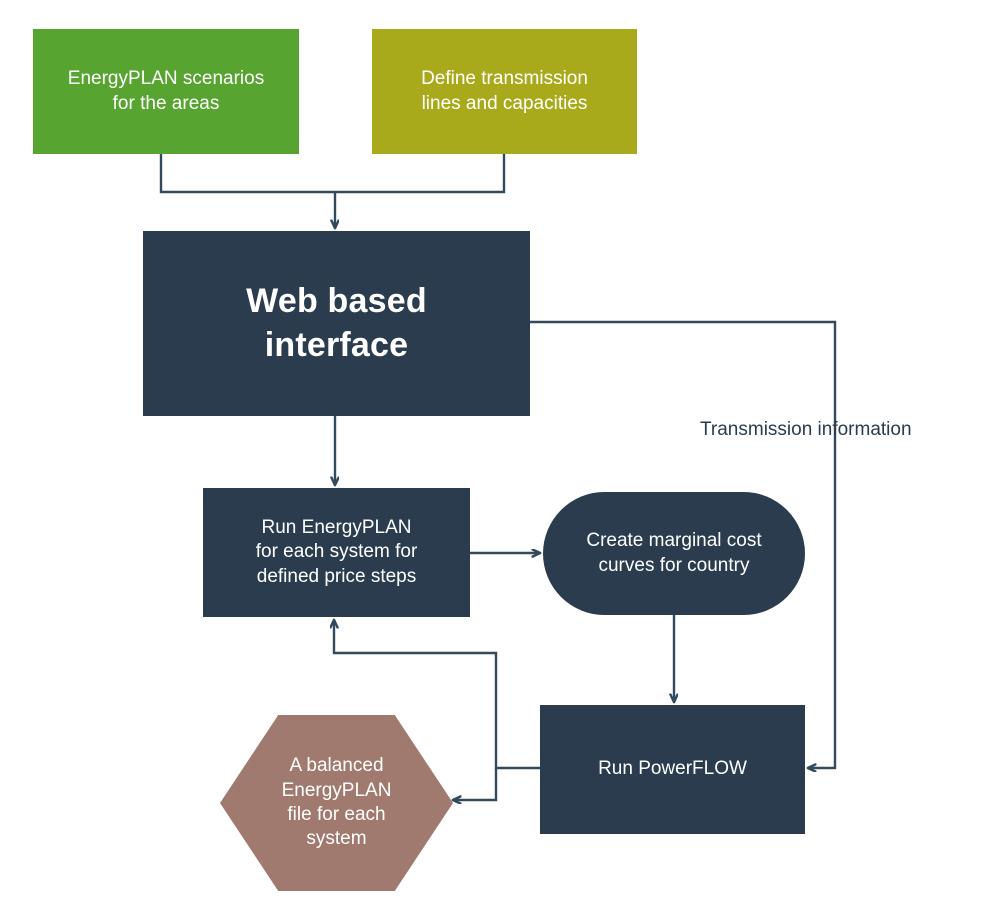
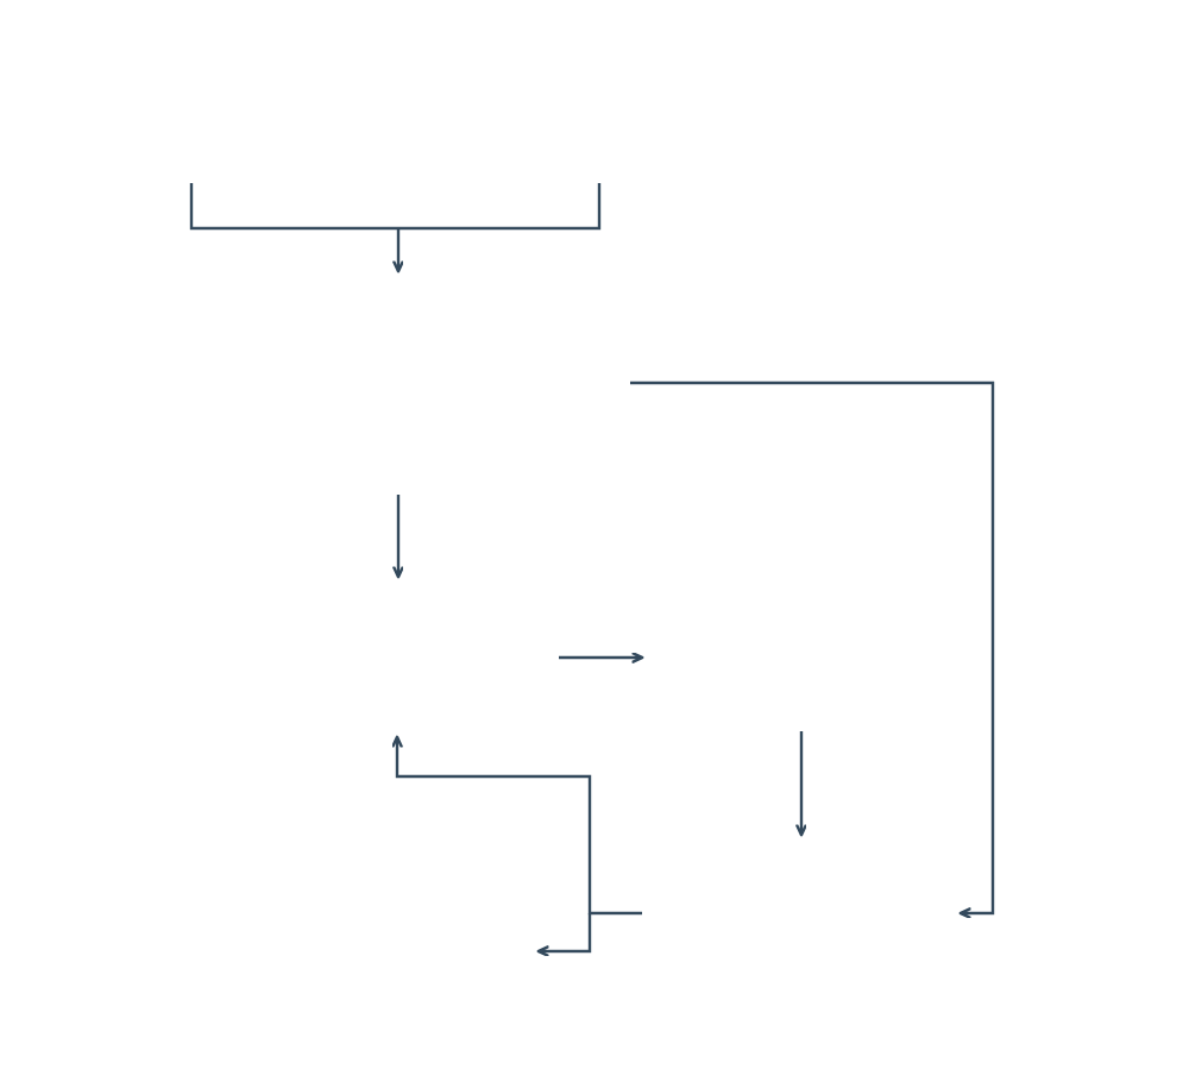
- EnergyPLAN scenarios
- for the areas
- Define transmission
- lines and capacities
- Web based
- interface
- Run EnergyPLAN
- for each system for
- defined price steps
- Create marginal cost
- curves for country
- Run PowerFLOW
- A balanced
- EnergyPLAN
- file for each
- system
- Transmission information
